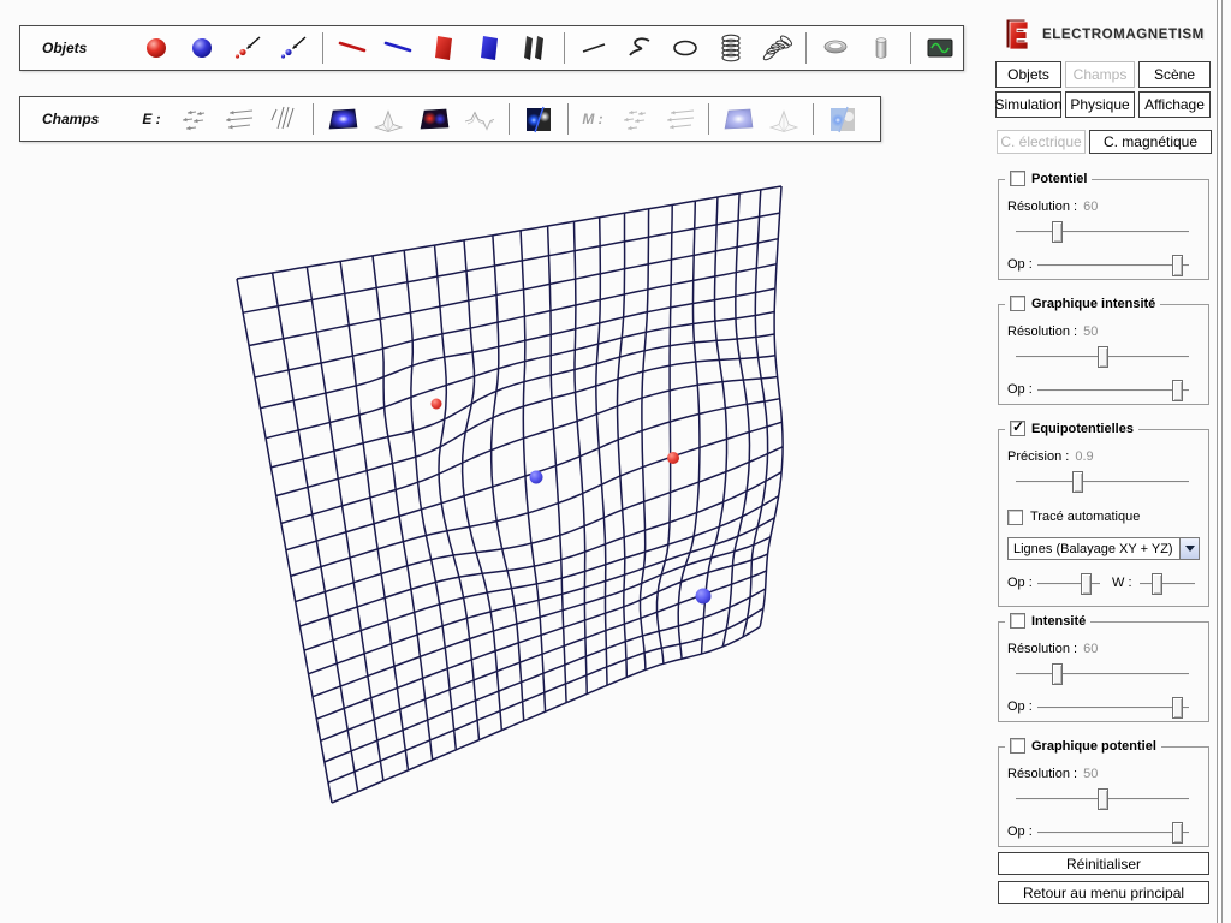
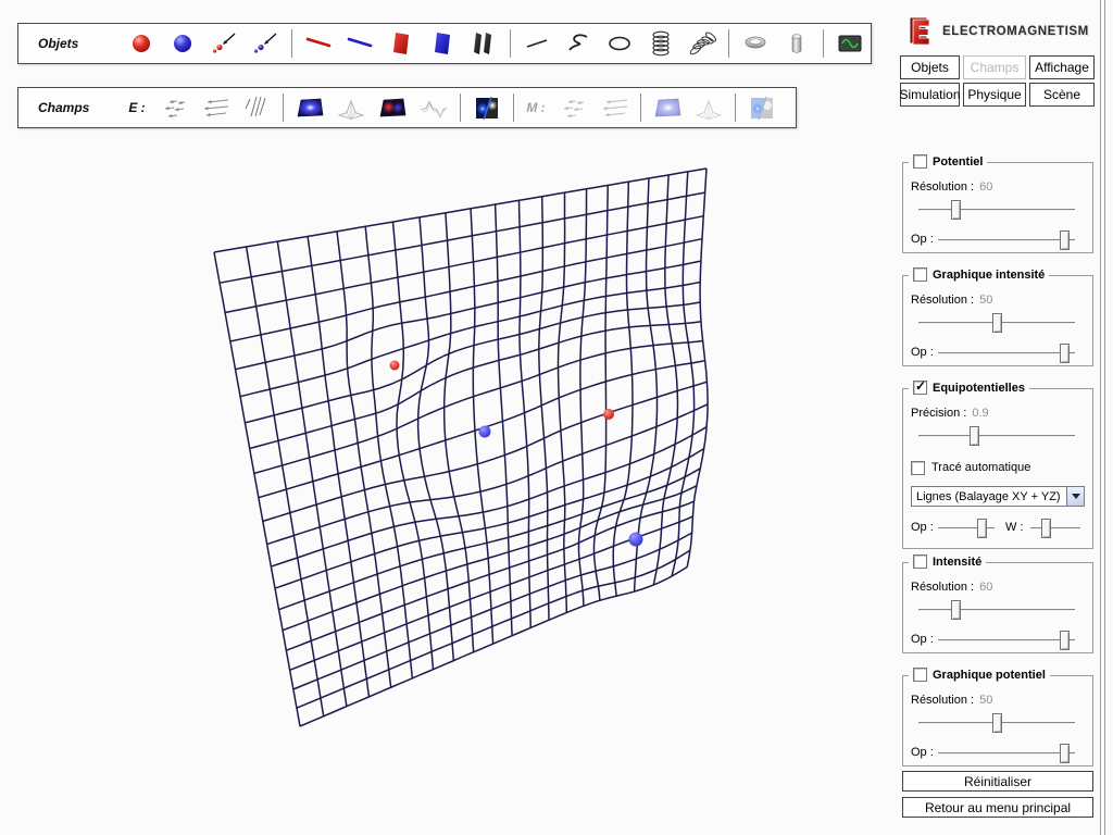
  Objets
  Champs
  E :
  M :
  ELECTROMAGNETISM
  Objets
  Champs
- Scène
+ Affichage
  Simulation
  Physique
- Affichage
+ Scène
- C. électrique
- C. magnétique
  Potentiel
  Résolution :
  60
  Op :
  Graphique intensité
  Résolution :
  50
  Op :
  ✓
  Equipotentielles
  Précision :
  0.9
  Tracé automatique
  Lignes (Balayage XY + YZ)
  Op :
  W :
  Intensité
  Résolution :
  60
  Op :
  Graphique potentiel
  Résolution :
  50
  Op :
  Réinitialiser
  Retour au menu principal
